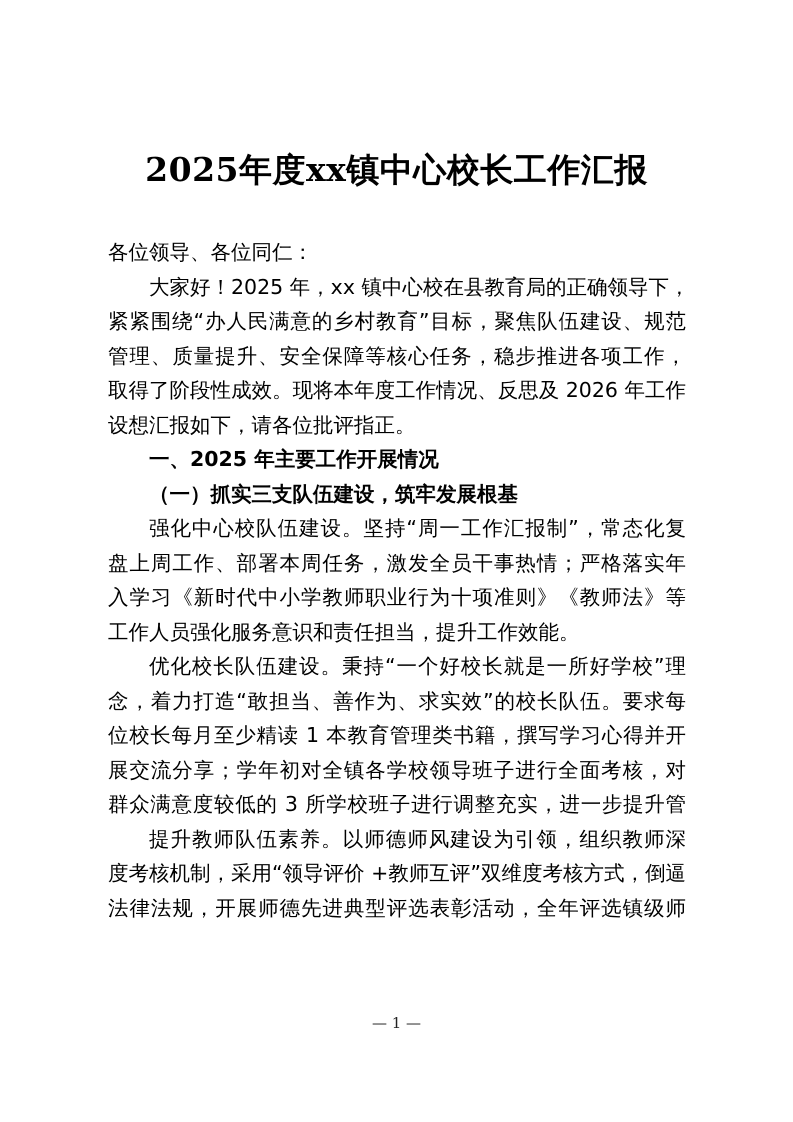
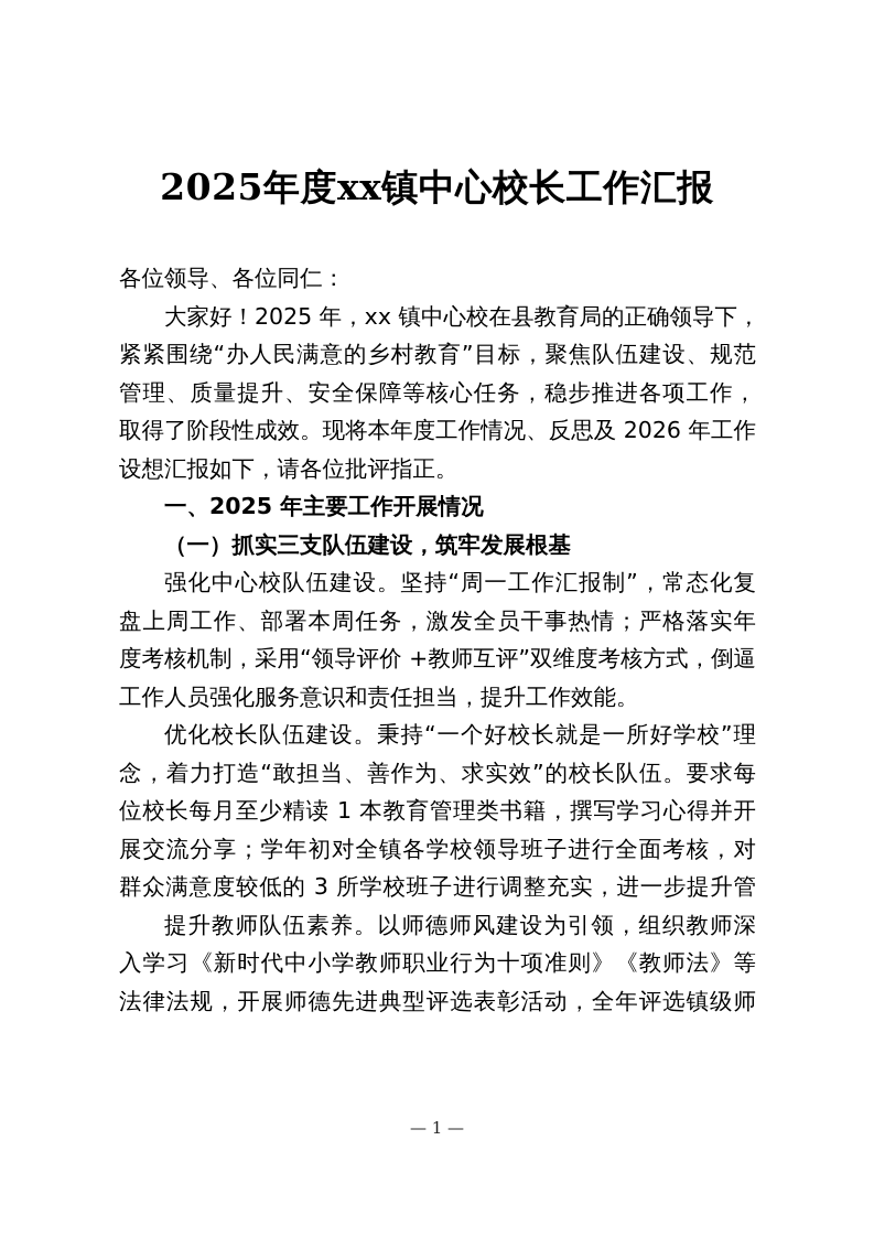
  2025年度xx镇中心校长工作汇报
  各位领导、各位同仁：
  大家好！2025 年，xx 镇中心校在县教育局的正确领导下，
  紧紧围绕“办人民满意的乡村教育”目标，聚焦队伍建设、规范
  管理、质量提升、安全保障等核心任务，稳步推进各项工作，
  取得了阶段性成效。现将本年度工作情况、反思及 2026 年工作
  设想汇报如下，请各位批评指正。
  一、2025 年主要工作开展情况
  （一）抓实三支队伍建设，筑牢发展根基
  强化中心校队伍建设。坚持“周一工作汇报制”，常态化复
  盘上周工作、部署本周任务，激发全员干事热情；严格落实年
- 入学习《新时代中小学教师职业行为十项准则》《教师法》等
+ 度考核机制，采用“领导评价 +教师互评”双维度考核方式，倒逼
  工作人员强化服务意识和责任担当，提升工作效能。
  优化校长队伍建设。秉持“一个好校长就是一所好学校”理
  念，着力打造“敢担当、善作为、求实效”的校长队伍。要求每
  位校长每月至少精读 1 本教育管理类书籍，撰写学习心得并开
  展交流分享；学年初对全镇各学校领导班子进行全面考核，对
  群众满意度较低的 3 所学校班子进行调整充实，进一步提升管
  提升教师队伍素养。以师德师风建设为引领，组织教师深
- 度考核机制，采用“领导评价 +教师互评”双维度考核方式，倒逼
+ 入学习《新时代中小学教师职业行为十项准则》《教师法》等
  法律法规，开展师德先进典型评选表彰活动，全年评选镇级师
  — 1 —
